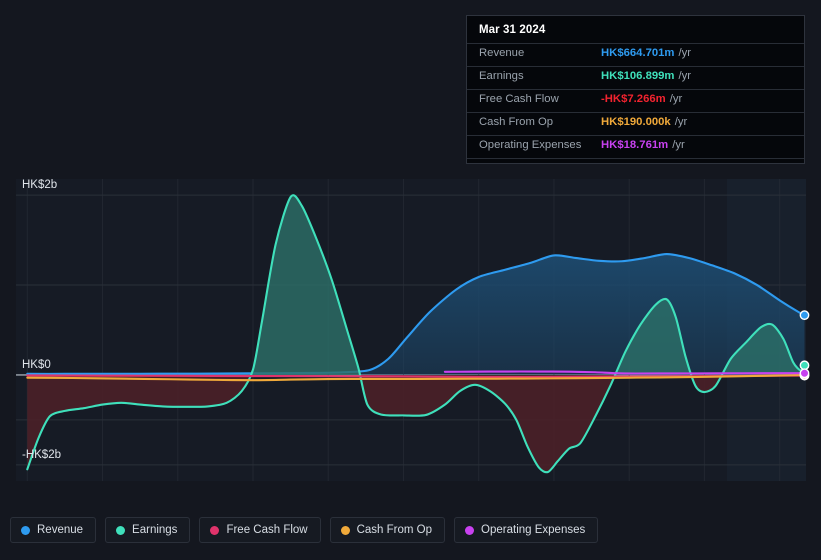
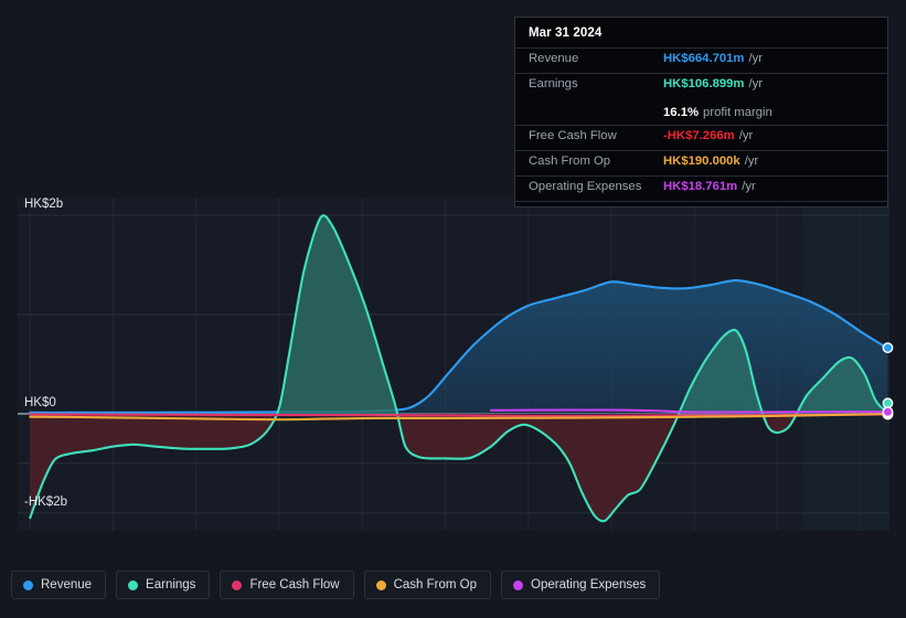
  HK$2b
  HK$0
  -HK$2b
  Mar 31 2024
  Revenue
  HK$664.701m /yr
  Earnings
  HK$106.899m /yr
+ 16.1% profit margin
  Free Cash Flow
  -HK$7.266m /yr
  Cash From Op
  HK$190.000k /yr
  Operating Expenses
  HK$18.761m /yr
  Revenue
  Earnings
  Free Cash Flow
  Cash From Op
  Operating Expenses
